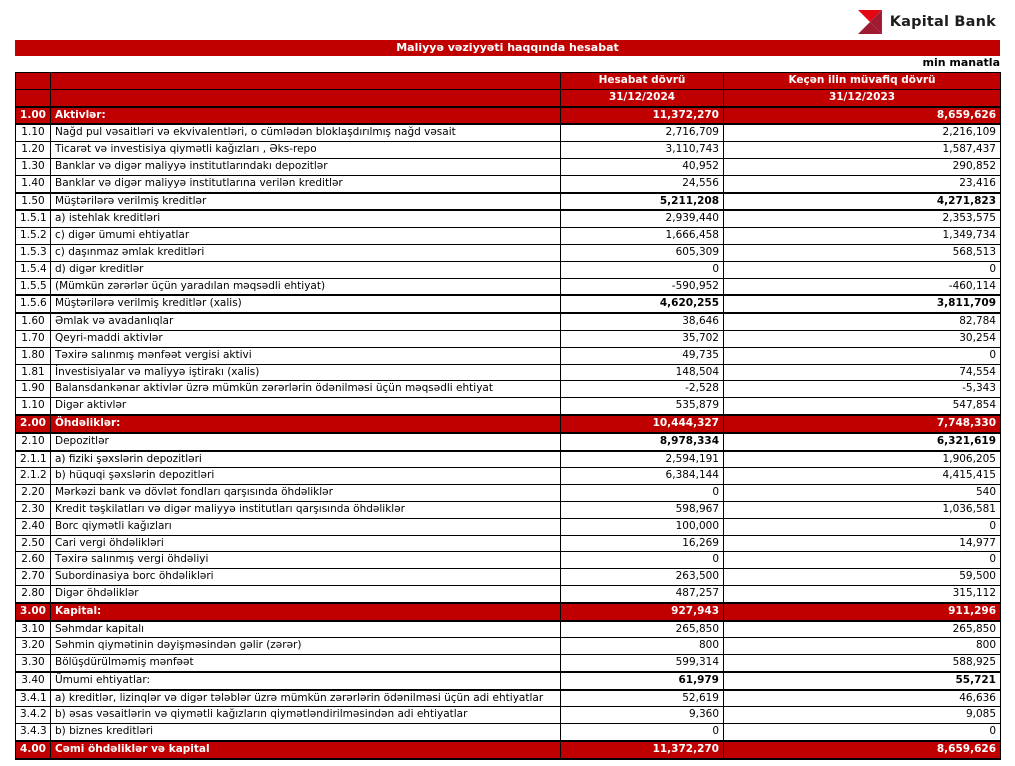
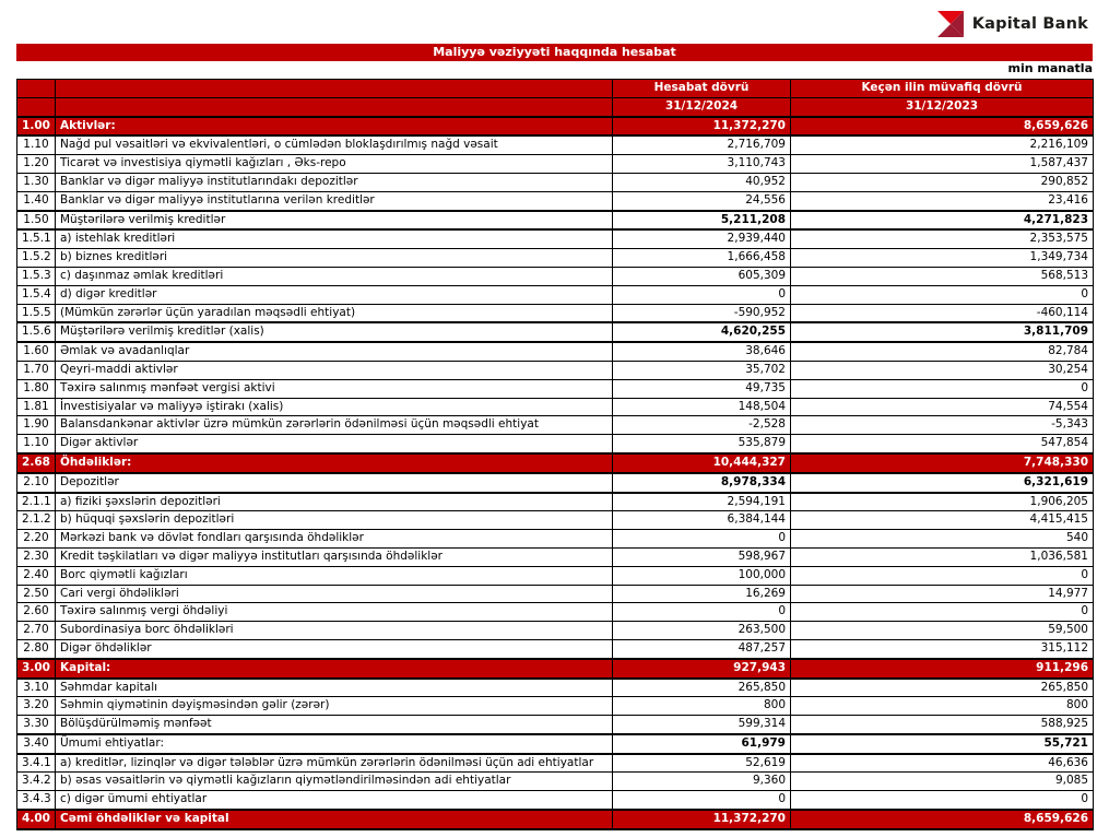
  Kapital Bank
  Maliyyə vəziyyəti haqqında hesabat
  min manatla
  		Hesabat dövrü	Keçən ilin müvafiq dövrü
  		31/12/2024	31/12/2023
  1.00	Aktivlər:	11,372,270	8,659,626
  1.10	Nağd pul vəsaitləri və ekvivalentləri, o cümlədən bloklaşdırılmış nağd vəsait	2,716,709	2,216,109
  1.20	Ticarət və investisiya qiymətli kağızları , Əks-repo	3,110,743	1,587,437
  1.30	Banklar və digər maliyyə institutlarındakı depozitlər	40,952	290,852
  1.40	Banklar və digər maliyyə institutlarına verilən kreditlər	24,556	23,416
  1.50	Müştərilərə verilmiş kreditlər	5,211,208	4,271,823
  1.5.1	a) istehlak kreditləri	2,939,440	2,353,575
- 1.5.2	c) digər ümumi ehtiyatlar	1,666,458	1,349,734
+ 1.5.2	b) biznes kreditləri	1,666,458	1,349,734
  1.5.3	c) daşınmaz əmlak kreditləri	605,309	568,513
  1.5.4	d) digər kreditlər	0	0
  1.5.5	(Mümkün zərərlər üçün yaradılan məqsədli ehtiyat)	-590,952	-460,114
  1.5.6	Müştərilərə verilmiş kreditlər (xalis)	4,620,255	3,811,709
  1.60	Əmlak və avadanlıqlar	38,646	82,784
  1.70	Qeyri-maddi aktivlər	35,702	30,254
  1.80	Təxirə salınmış mənfəət vergisi aktivi	49,735	0
  1.81	İnvestisiyalar və maliyyə iştirakı (xalis)	148,504	74,554
  1.90	Balansdankənar aktivlər üzrə mümkün zərərlərin ödənilməsi üçün məqsədli ehtiyat	-2,528	-5,343
  1.10	Digər aktivlər	535,879	547,854
- 2.00	Öhdəliklər:	10,444,327	7,748,330
+ 2.68	Öhdəliklər:	10,444,327	7,748,330
  2.10	Depozitlər	8,978,334	6,321,619
  2.1.1	a) fiziki şəxslərin depozitləri	2,594,191	1,906,205
  2.1.2	b) hüquqi şəxslərin depozitləri	6,384,144	4,415,415
  2.20	Mərkəzi bank və dövlət fondları qarşısında öhdəliklər	0	540
  2.30	Kredit təşkilatları və digər maliyyə institutları qarşısında öhdəliklər	598,967	1,036,581
  2.40	Borc qiymətli kağızları	100,000	0
  2.50	Cari vergi öhdəlikləri	16,269	14,977
  2.60	Təxirə salınmış vergi öhdəliyi	0	0
  2.70	Subordinasiya borc öhdəlikləri	263,500	59,500
  2.80	Digər öhdəliklər	487,257	315,112
  3.00	Kapital:	927,943	911,296
  3.10	Səhmdar kapitalı	265,850	265,850
  3.20	Səhmin qiymətinin dəyişməsindən gəlir (zərər)	800	800
  3.30	Bölüşdürülməmiş mənfəət	599,314	588,925
  3.40	Ümumi ehtiyatlar:	61,979	55,721
  3.4.1	a) kreditlər, lizinqlər və digər tələblər üzrə mümkün zərərlərin ödənilməsi üçün adi ehtiyatlar	52,619	46,636
  3.4.2	b) əsas vəsaitlərin və qiymətli kağızların qiymətləndirilməsindən adi ehtiyatlar	9,360	9,085
- 3.4.3	b) biznes kreditləri	0	0
+ 3.4.3	c) digər ümumi ehtiyatlar	0	0
  4.00	Cəmi öhdəliklər və kapital	11,372,270	8,659,626
